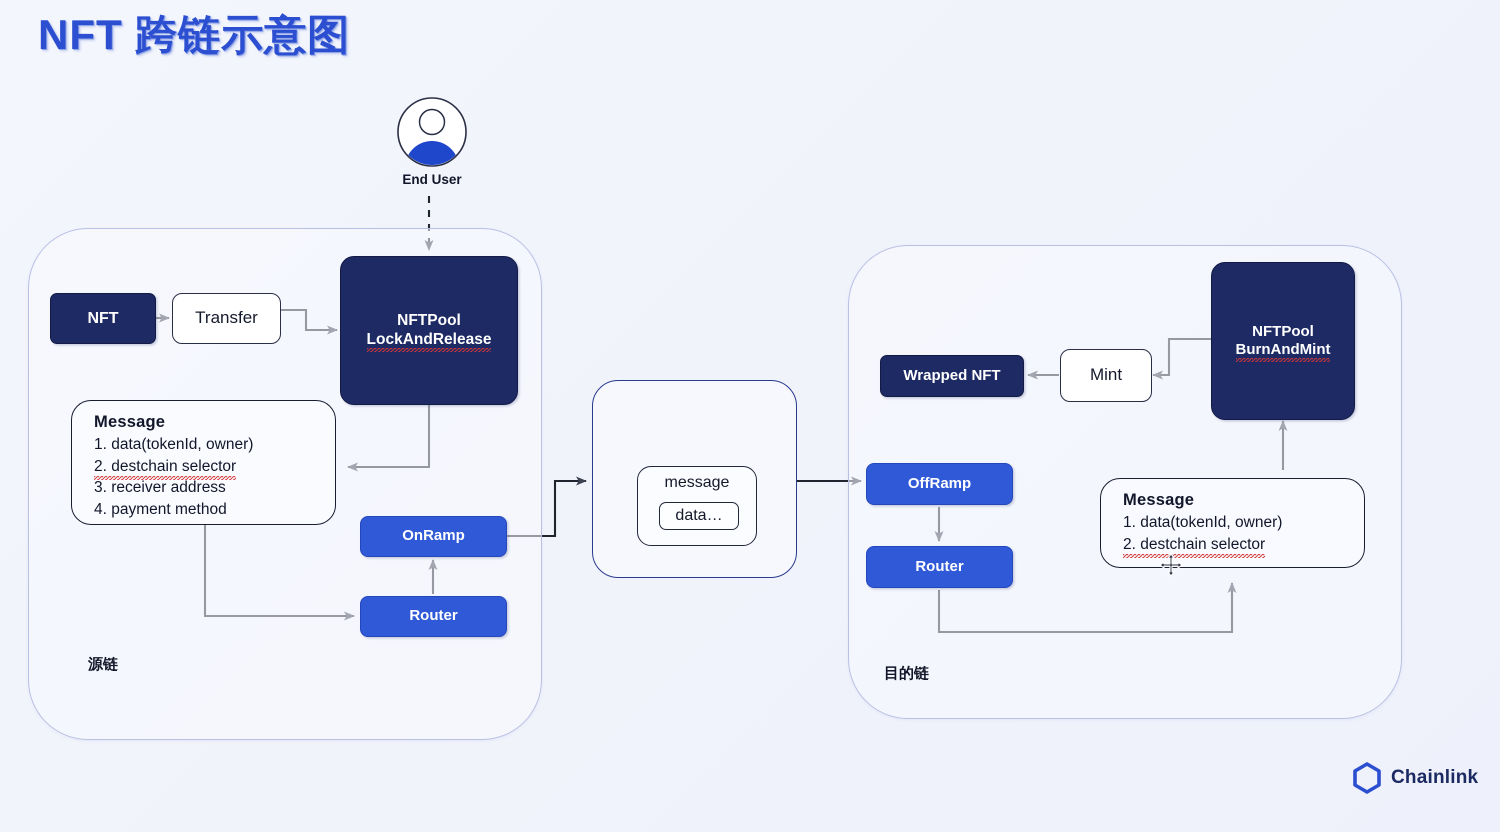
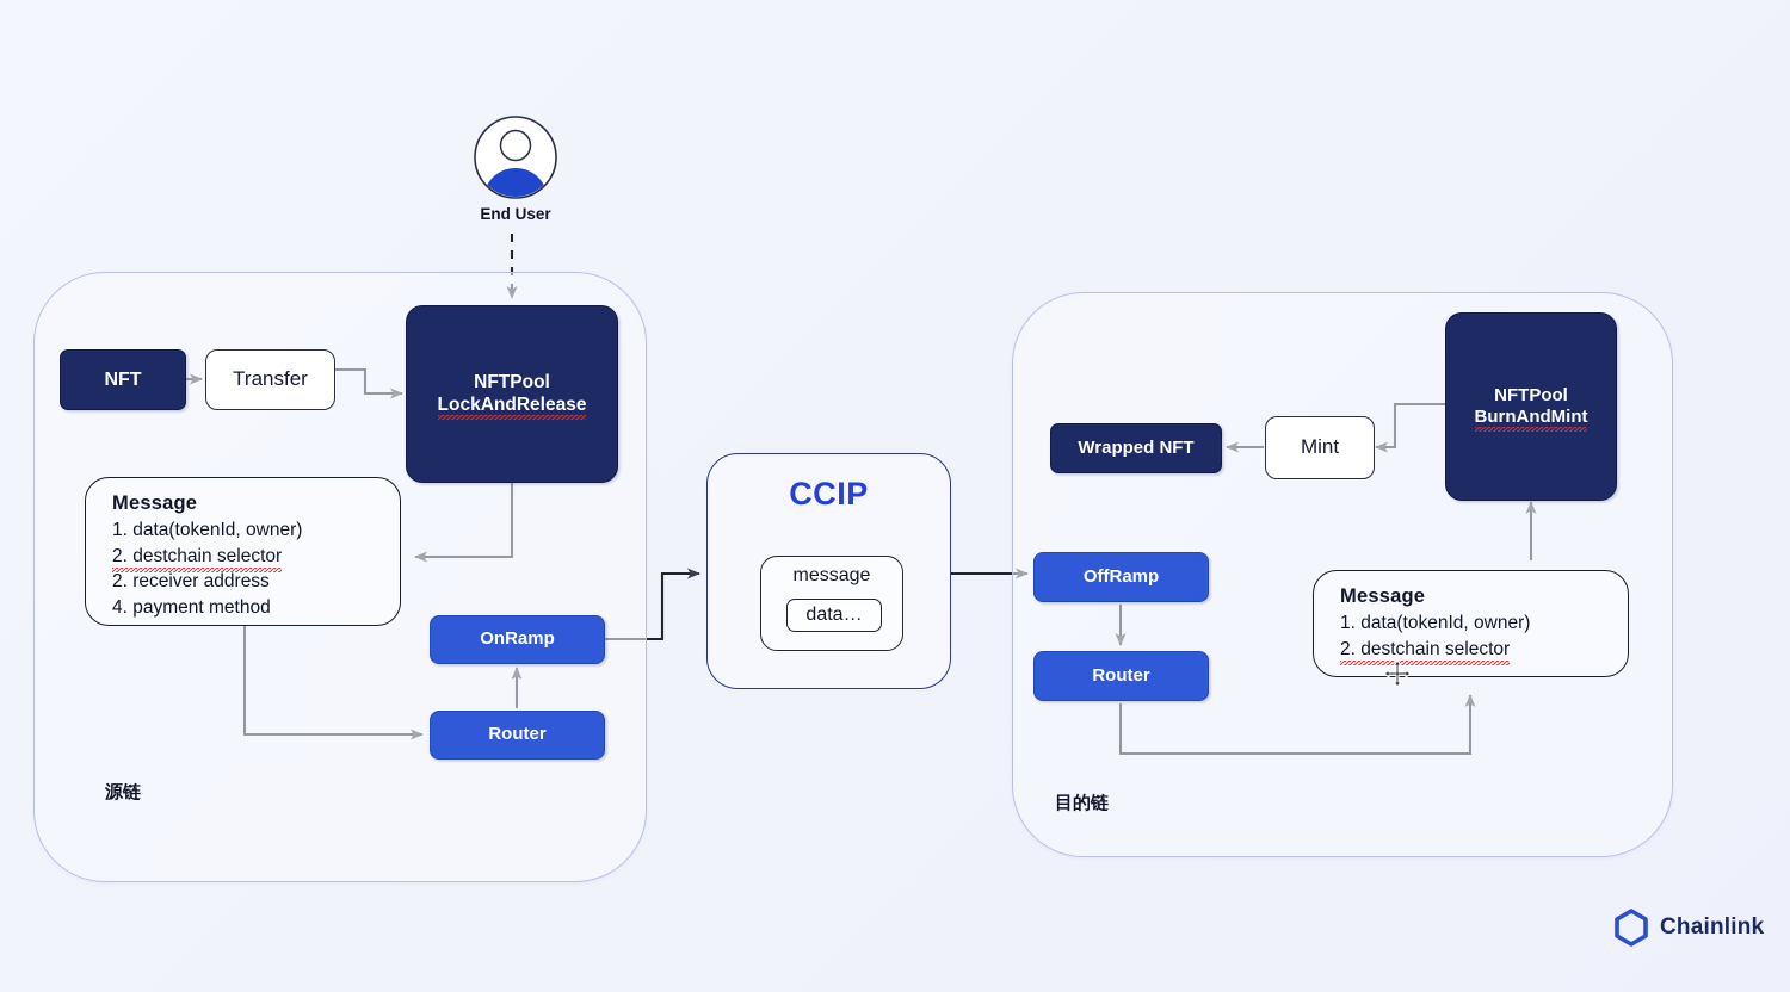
- NFT 跨链示意图
  End User
  源链
  NFT
  Transfer
  NFTPool
  LockAndRelease
  Message
  1. data(tokenId, owner)
  2. destchain selector
- 3. receiver address
+ 2. receiver address
  4. payment method
  OnRamp
  Router
+ CCIP
  message
  data…
  目的链
  Wrapped NFT
  Mint
  NFTPool
  BurnAndMint
  OffRamp
  Router
  Message
  1. data(tokenId, owner)
  2. destchain selector
  Chainlink
